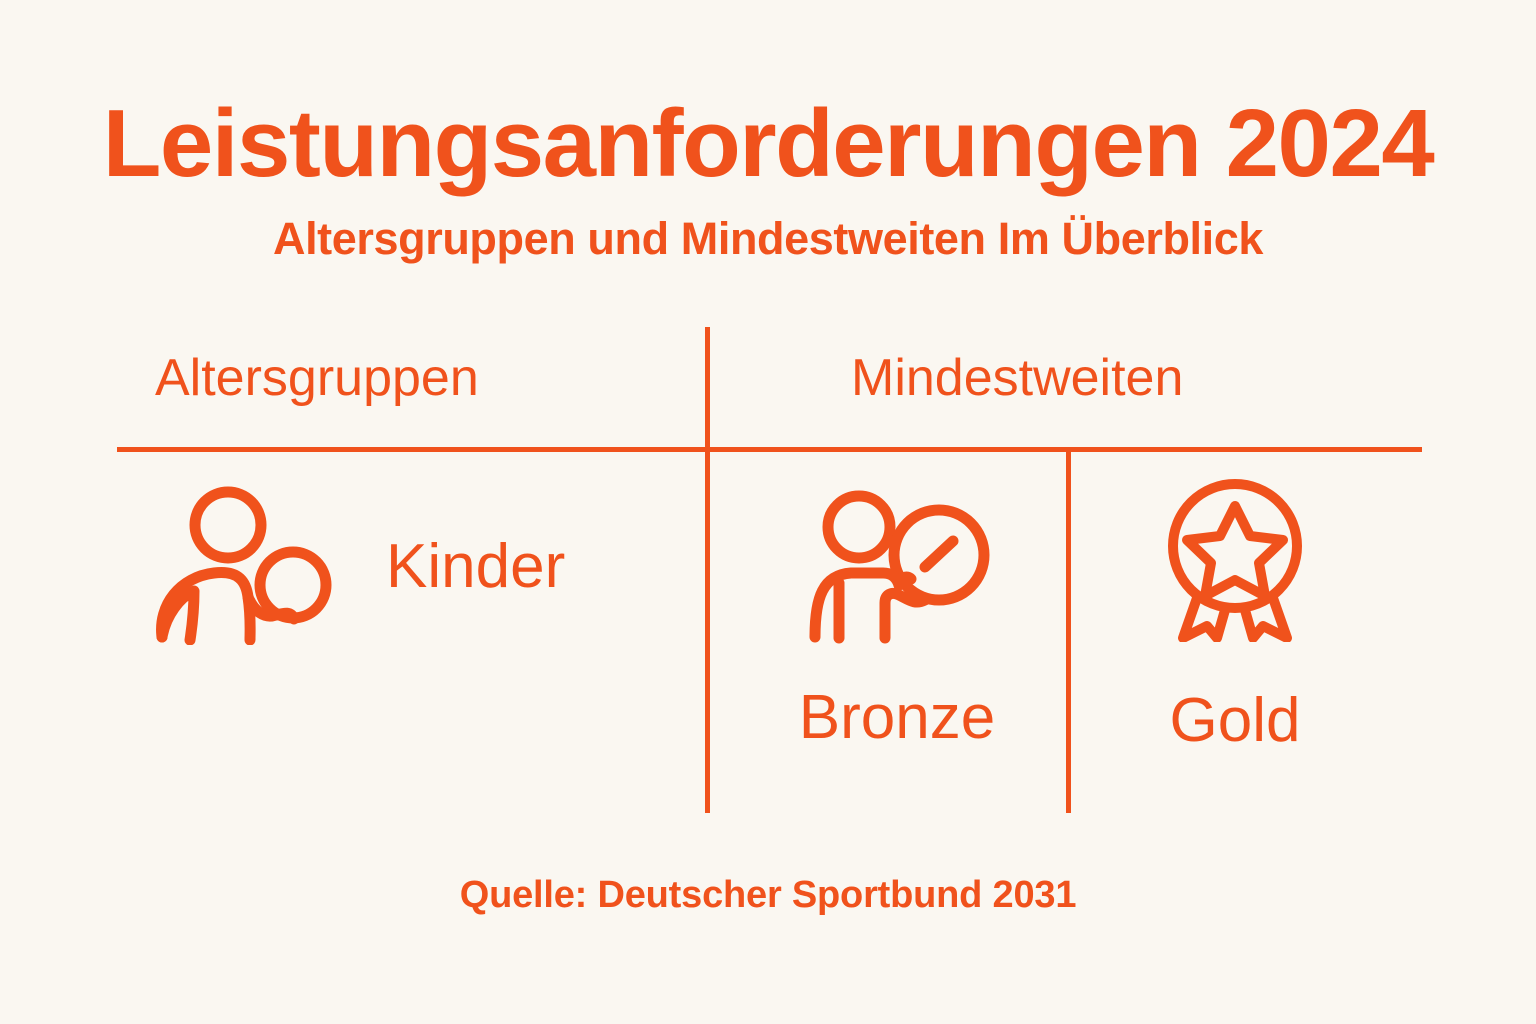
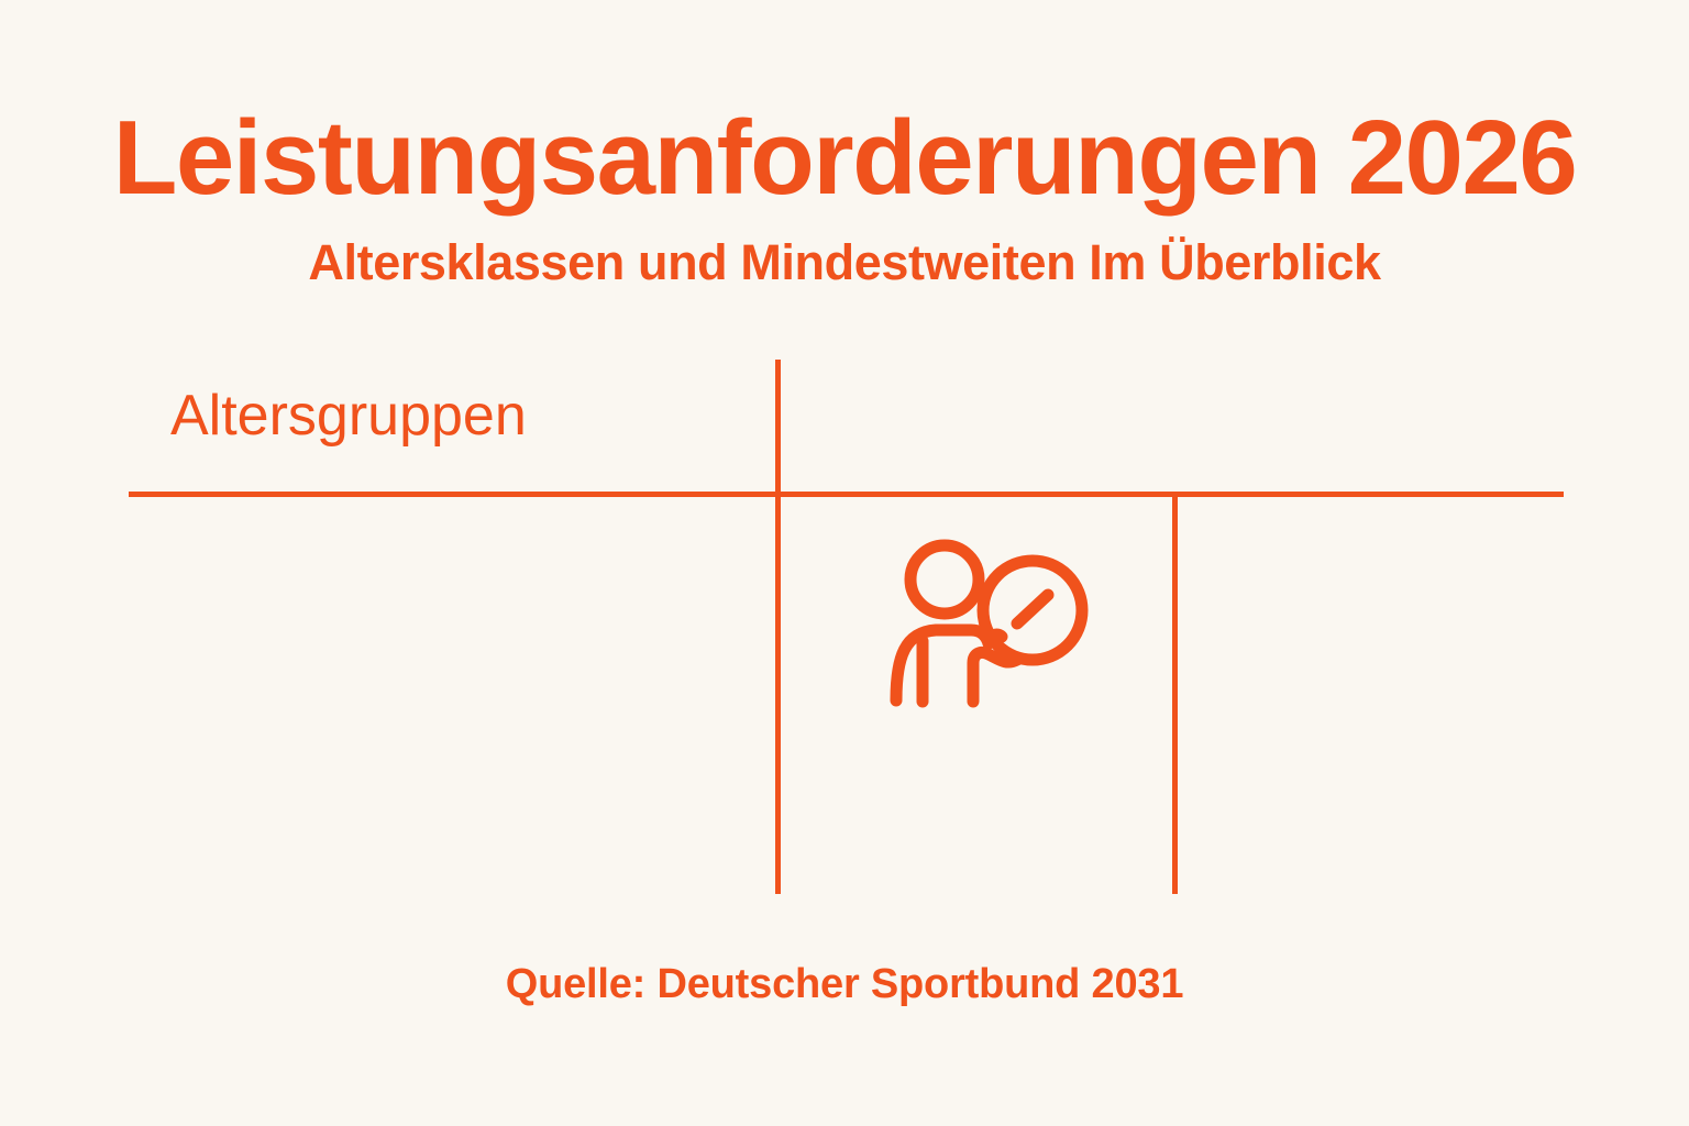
- Leistungsanforderungen 2024
+ Leistungsanforderungen 2026
- Altersgruppen und Mindestweiten Im Überblick
+ Altersklassen und Mindestweiten Im Überblick
  Altersgruppen
- Mindestweiten
- Kinder
- Bronze
- Gold
  Quelle: Deutscher Sportbund 2031
